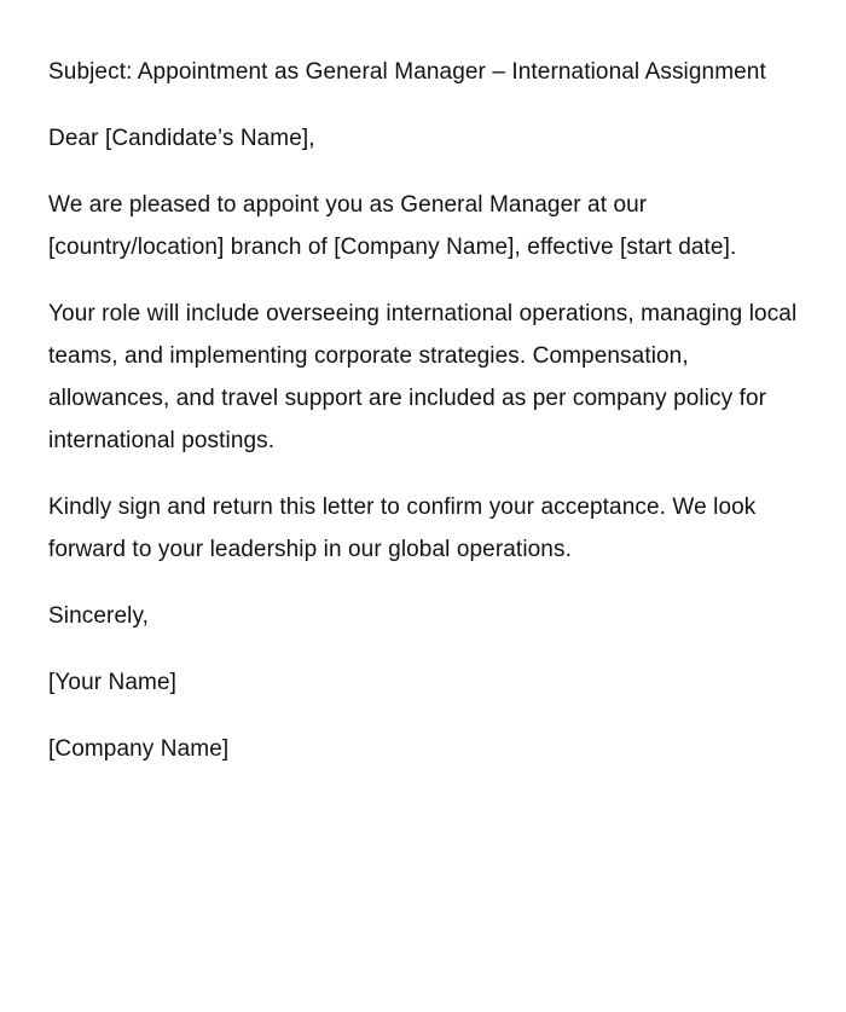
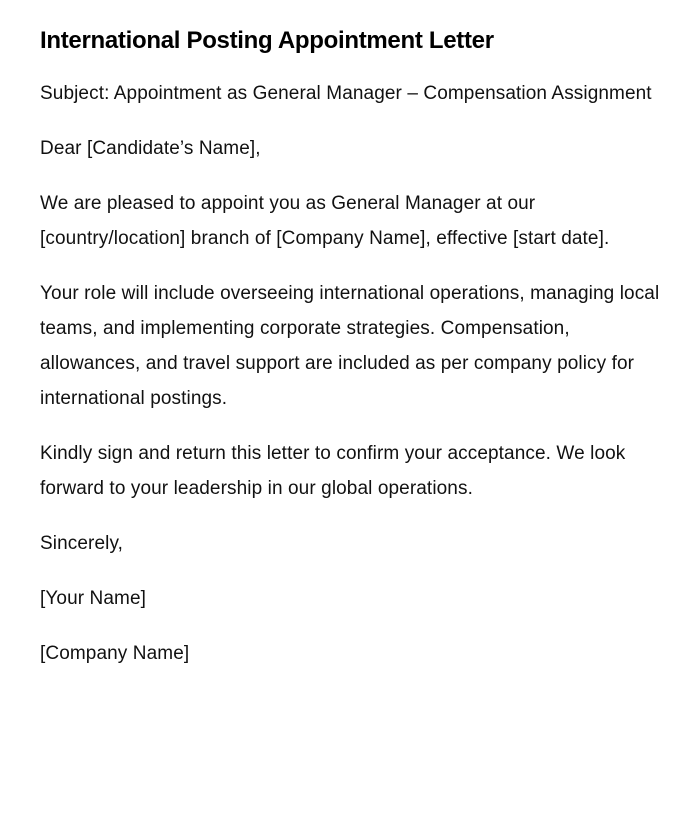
+ International Posting Appointment Letter
- Subject: Appointment as General Manager – International Assignment
+ Subject: Appointment as General Manager – Compensation Assignment
  Dear [Candidate’s Name],
  We are pleased to appoint you as General Manager at our [country/location] branch of [Company Name], effective [start date].
  Your role will include overseeing international operations, managing local teams, and implementing corporate strategies. Compensation, allowances, and travel support are included as per company policy for international postings.
  Kindly sign and return this letter to confirm your acceptance. We look forward to your leadership in our global operations.
  Sincerely,
  [Your Name]
  [Company Name]
